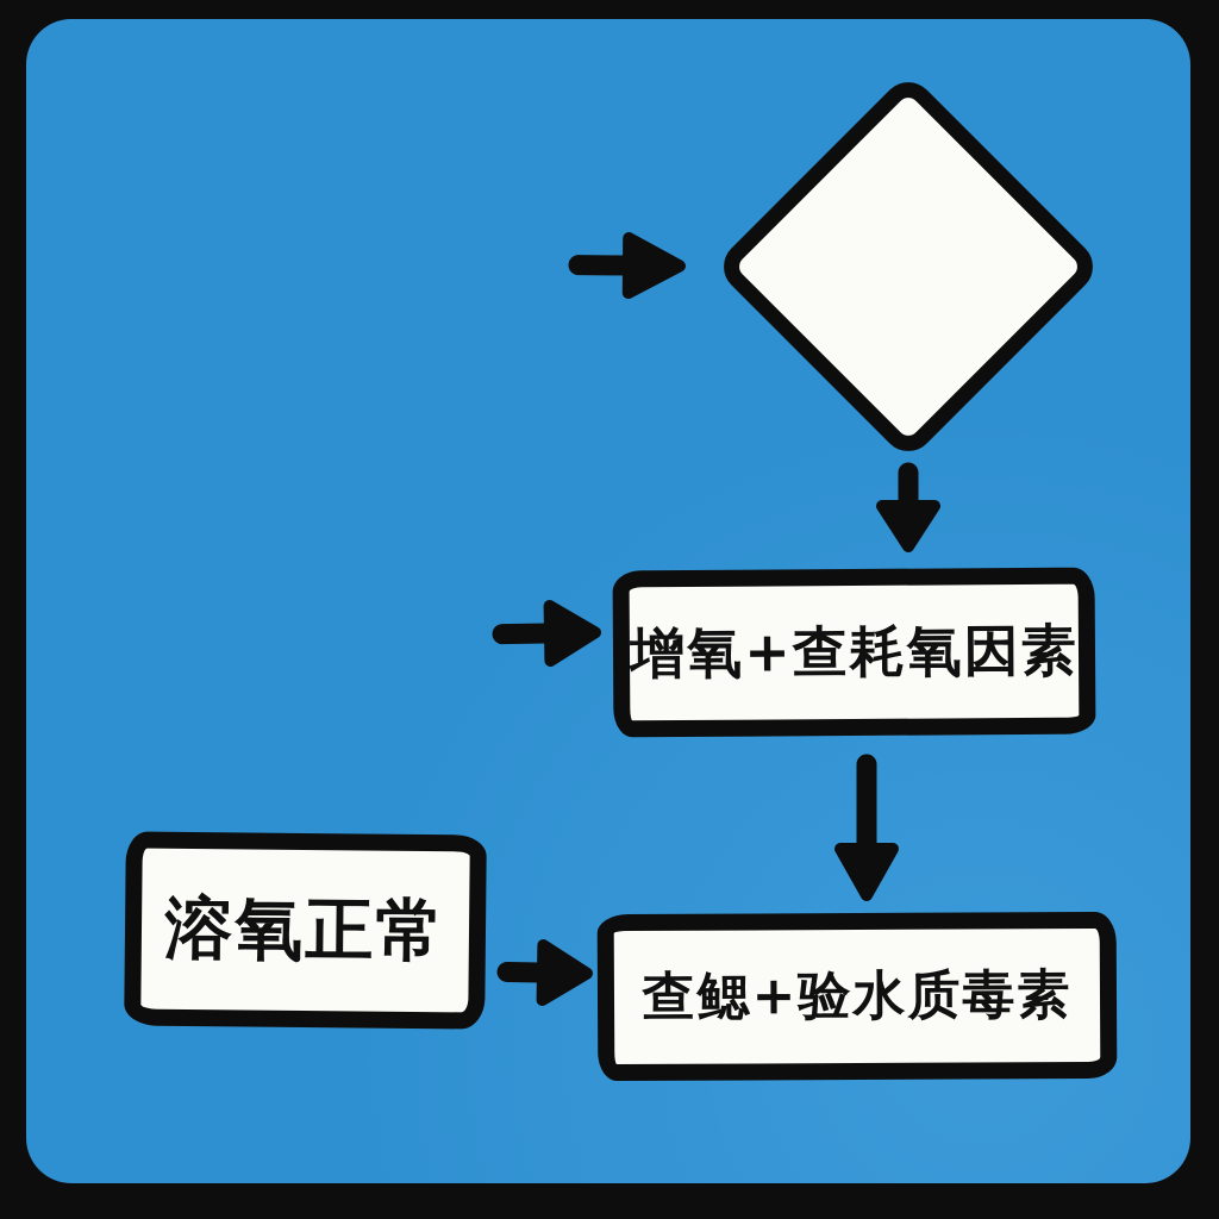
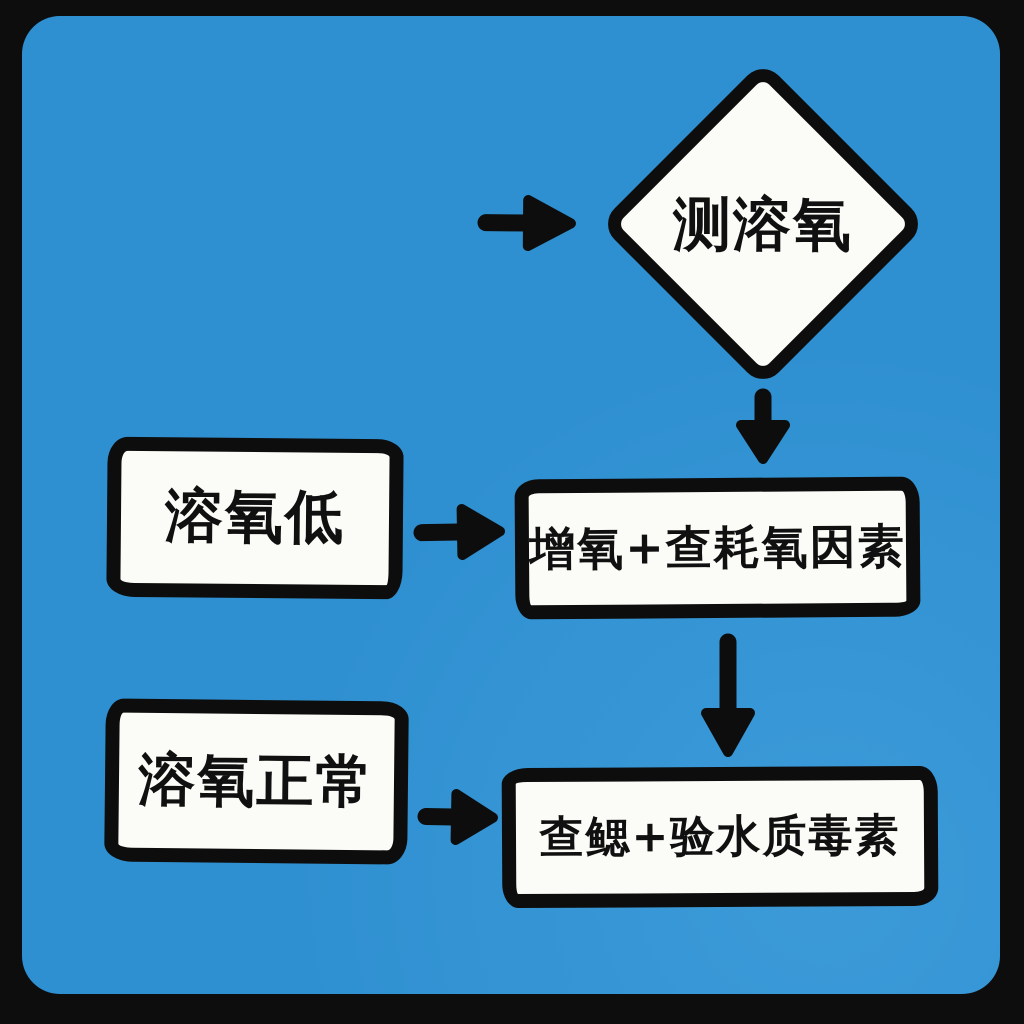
+ 测溶氧
+ 溶氧低
  增氧+查耗氧因素
  溶氧正常
  查鳃+验水质毒素
